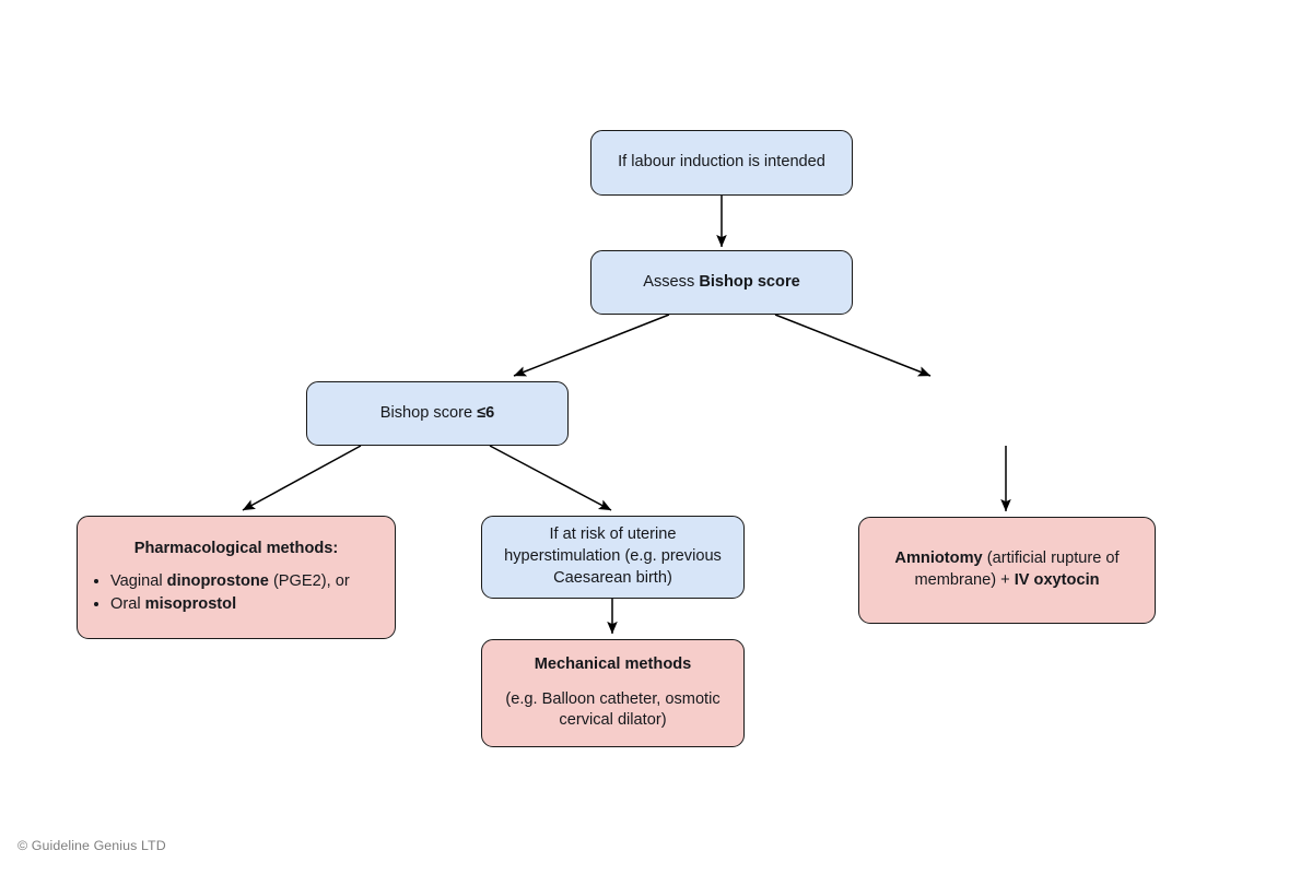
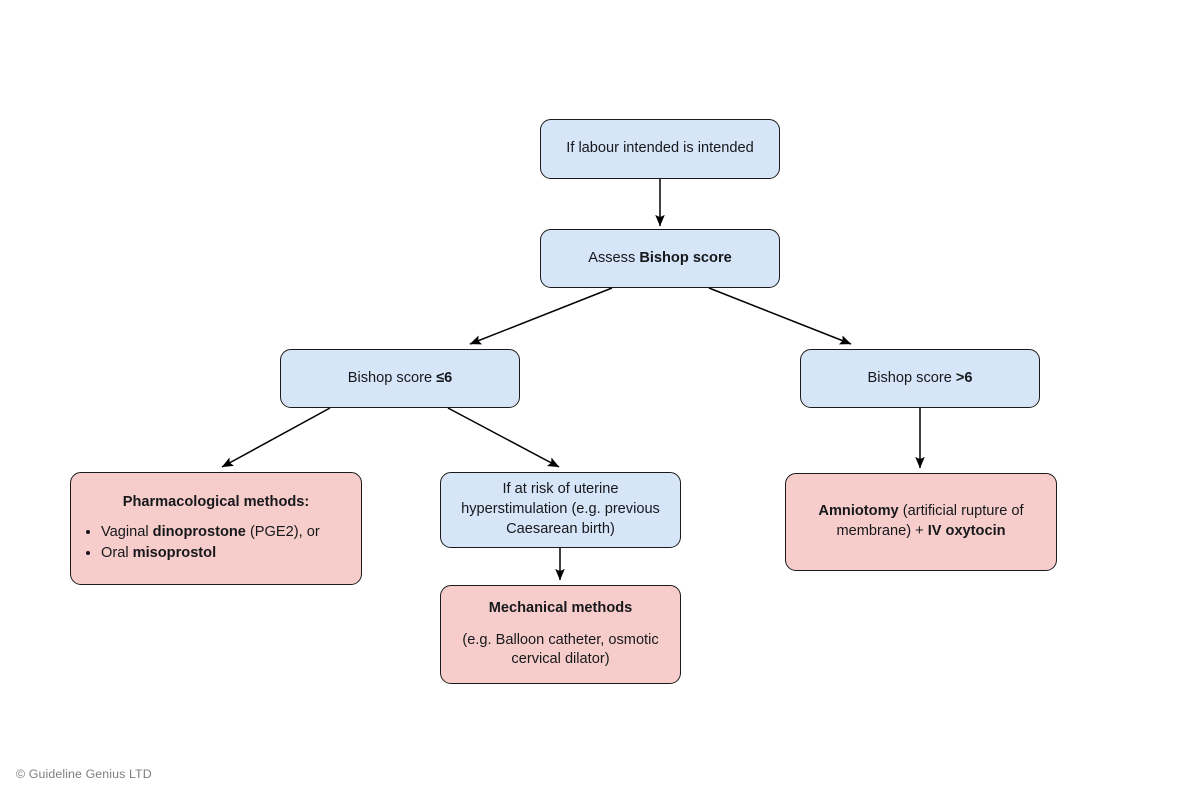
- If labour induction is intended
+ If labour intended is intended
  Assess Bishop score
  Bishop score ≤6
+ Bishop score >6
  Pharmacological methods:
  Vaginal dinoprostone (PGE2), or
  Oral misoprostol
  If at risk of uterine
  hyperstimulation (e.g. previous
  Caesarean birth)
  Mechanical methods
  (e.g. Balloon catheter, osmotic
  cervical dilator)
  Amniotomy (artificial rupture of
  membrane) + IV oxytocin
  © Guideline Genius LTD
